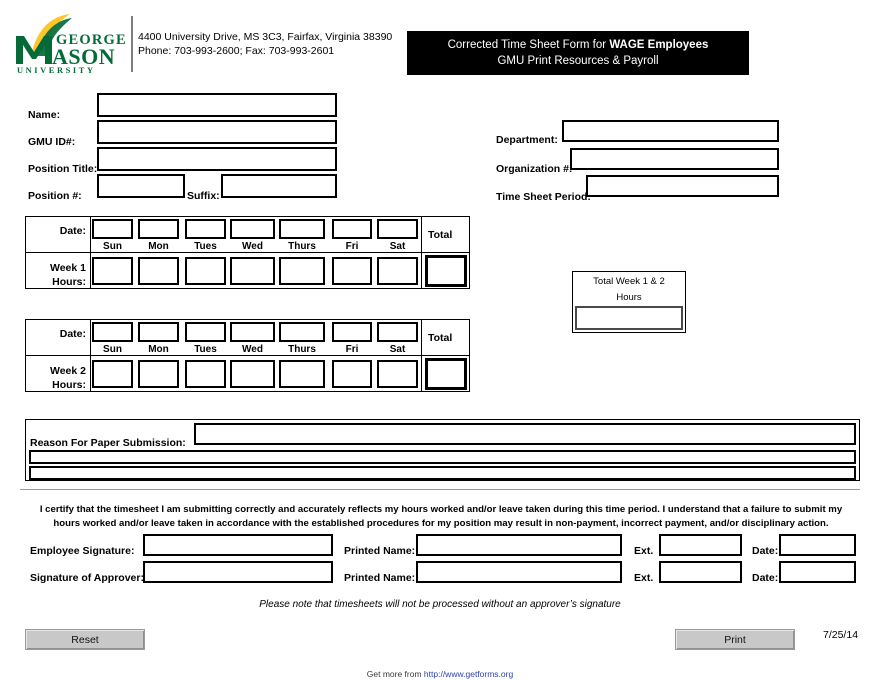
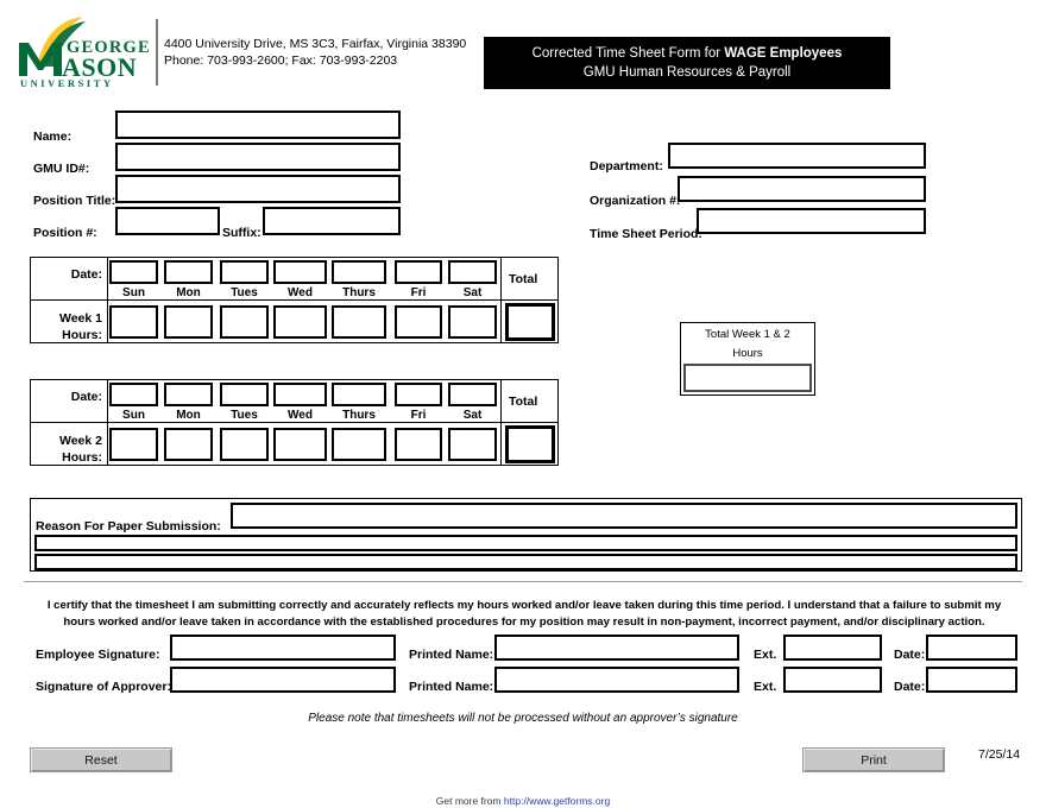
  GEORGE
  ASON
  UNIVERSITY
  4400 University Drive, MS 3C3, Fairfax, Virginia 38390
- Phone: 703-993-2600; Fax: 703-993-2601
+ Phone: 703-993-2600; Fax: 703-993-2203
  Corrected Time Sheet Form for WAGE Employees
- GMU Print Resources & Payroll
+ GMU Human Resources & Payroll
  Name:
  GMU ID#:
  Position Title:
  Position #:
  Suffix:
  Department:
  Organization #
  Time Sheet Period:
  Date:
  Week 1
  Hours:
  Total
  Sun
  Mon
  Tues
  Wed
  Thurs
  Fri
  Sat
  Date:
  Week 2
  Hours:
  Total
  Sun
  Mon
  Tues
  Wed
  Thurs
  Fri
  Sat
  Total Week 1 & 2
  Hours
  Reason For Paper Submission:
  I certify that the timesheet I am submitting correctly and accurately reflects my hours worked and/or leave taken during this time period. I understand that a failure to submit my
  hours worked and/or leave taken in accordance with the established procedures for my position may result in non-payment, incorrect payment, and/or disciplinary action.
  Employee Signature:
  Printed Name:
  Ext.
  Date:
  Signature of Approver
  Printed Name:
  Ext.
  Date:
  Please note that timesheets will not be processed without an approver’s signature
  Reset
  Print
  7/25/14
  Get more from http://www.getforms.org
